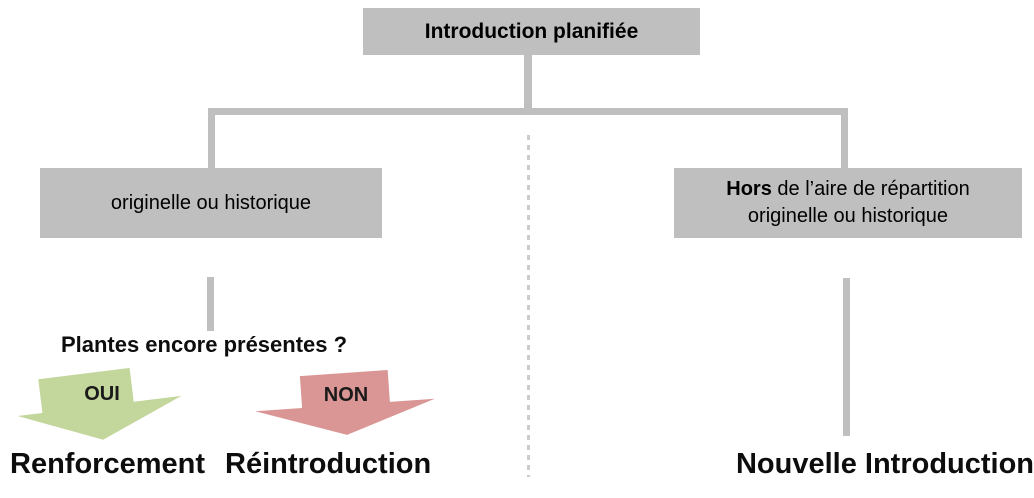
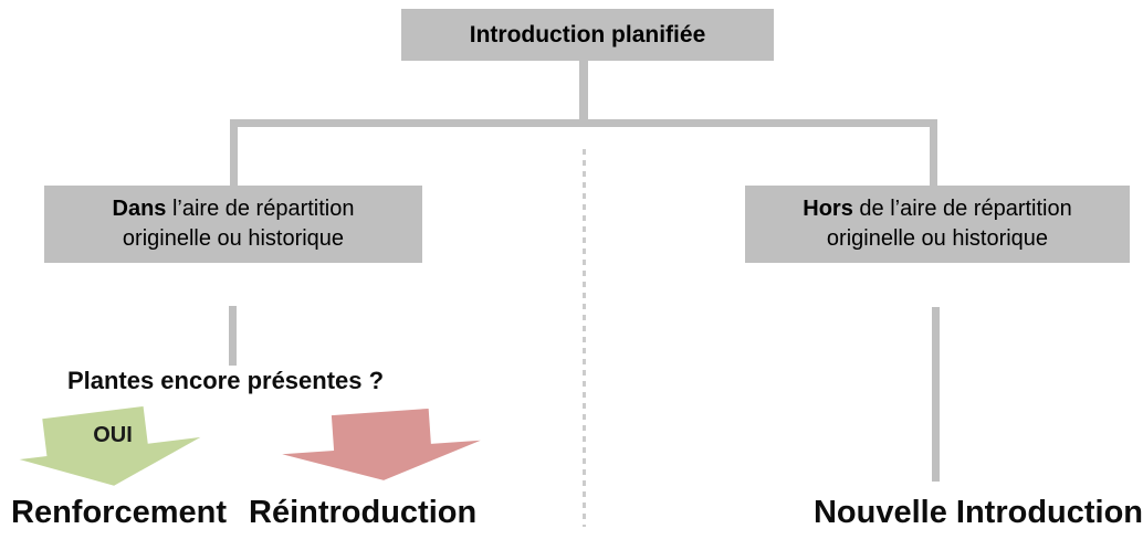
  Introduction planifiée
+ Dans l’aire de répartition
  originelle ou historique
  Hors de l’aire de répartition
  originelle ou historique
  Plantes encore présentes ?
  OUI
- NON
  Renforcement
  Réintroduction
  Nouvelle Introduction
